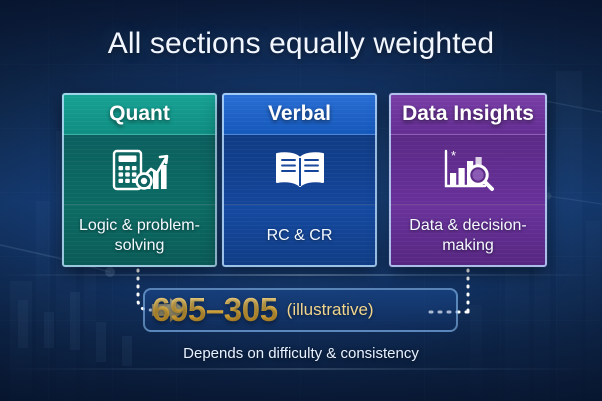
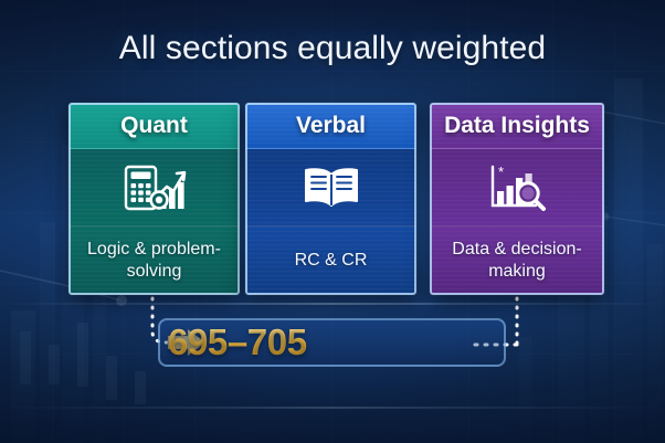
  All sections equally weighted
- 695–305
+ 695–705
- (illustrative)
- Depends on difficulty & consistency
